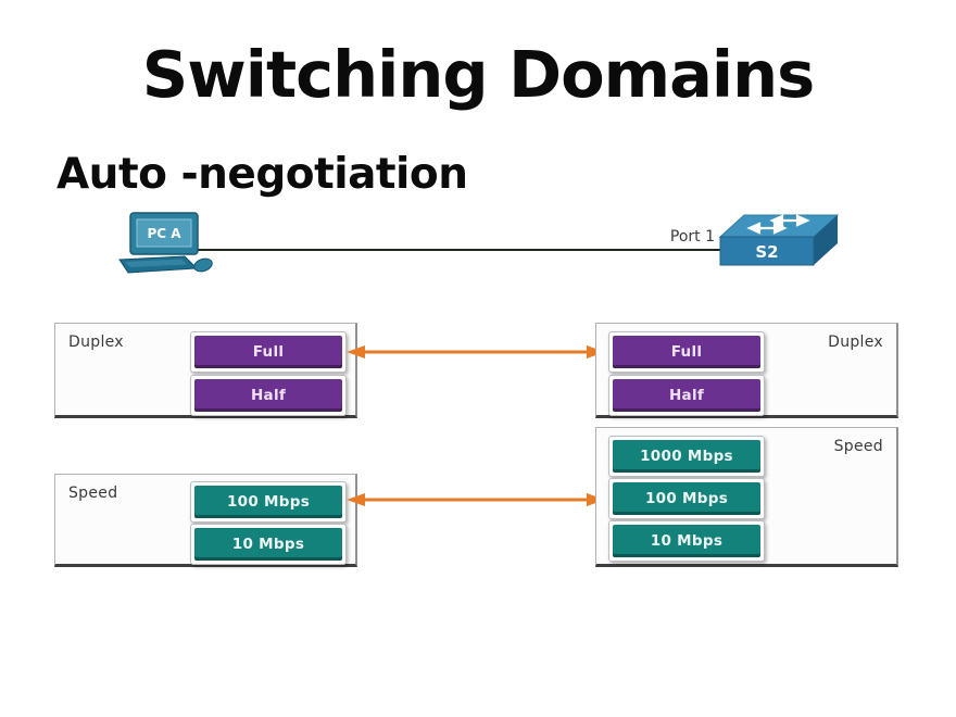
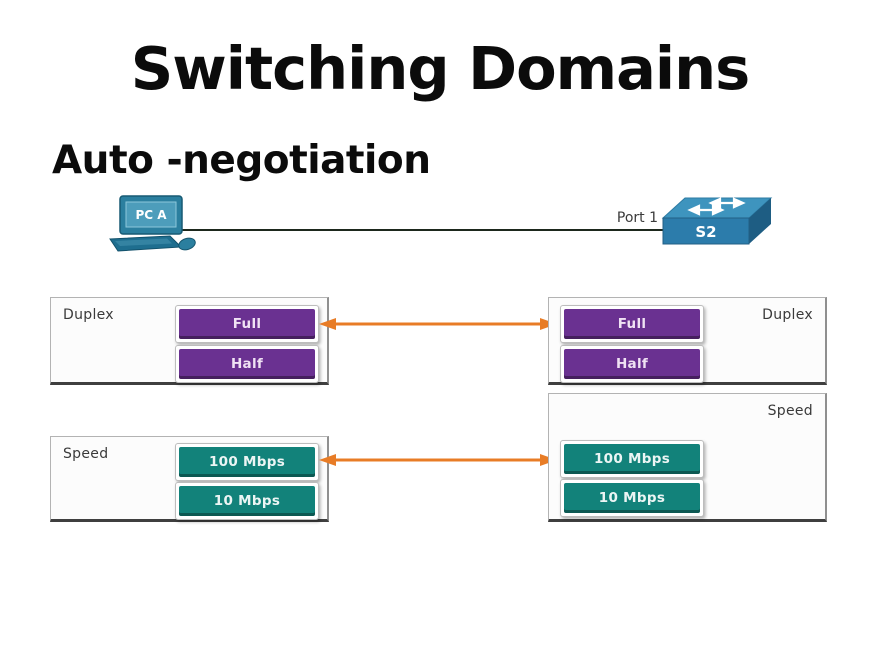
  Switching Domains
  Auto -negotiation
  PC A
  Port 1
  S2
  Duplex
  Full
  Half
  Duplex
  Full
  Half
  Speed
  100 Mbps
  10 Mbps
  Speed
- 1000 Mbps
  100 Mbps
  10 Mbps
